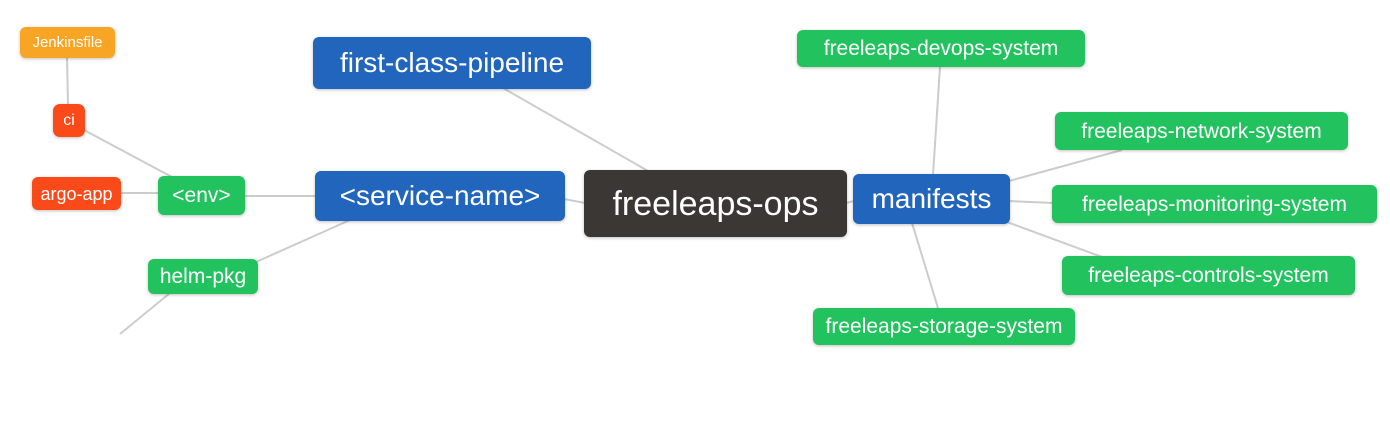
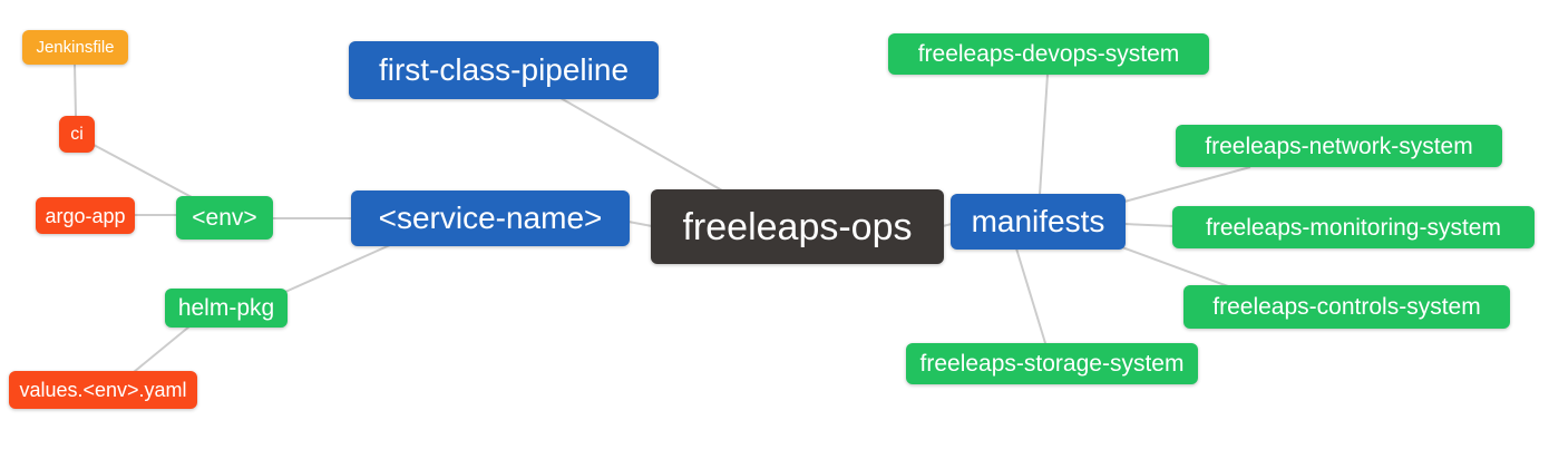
  Jenkinsfile
  ci
  argo-app
  <env>
  helm-pkg
+ values.<env>.yaml
  first-class-pipeline
  <service-name>
  freeleaps-ops
  manifests
  freeleaps-devops-system
  freeleaps-network-system
  freeleaps-monitoring-system
  freeleaps-controls-system
  freeleaps-storage-system
